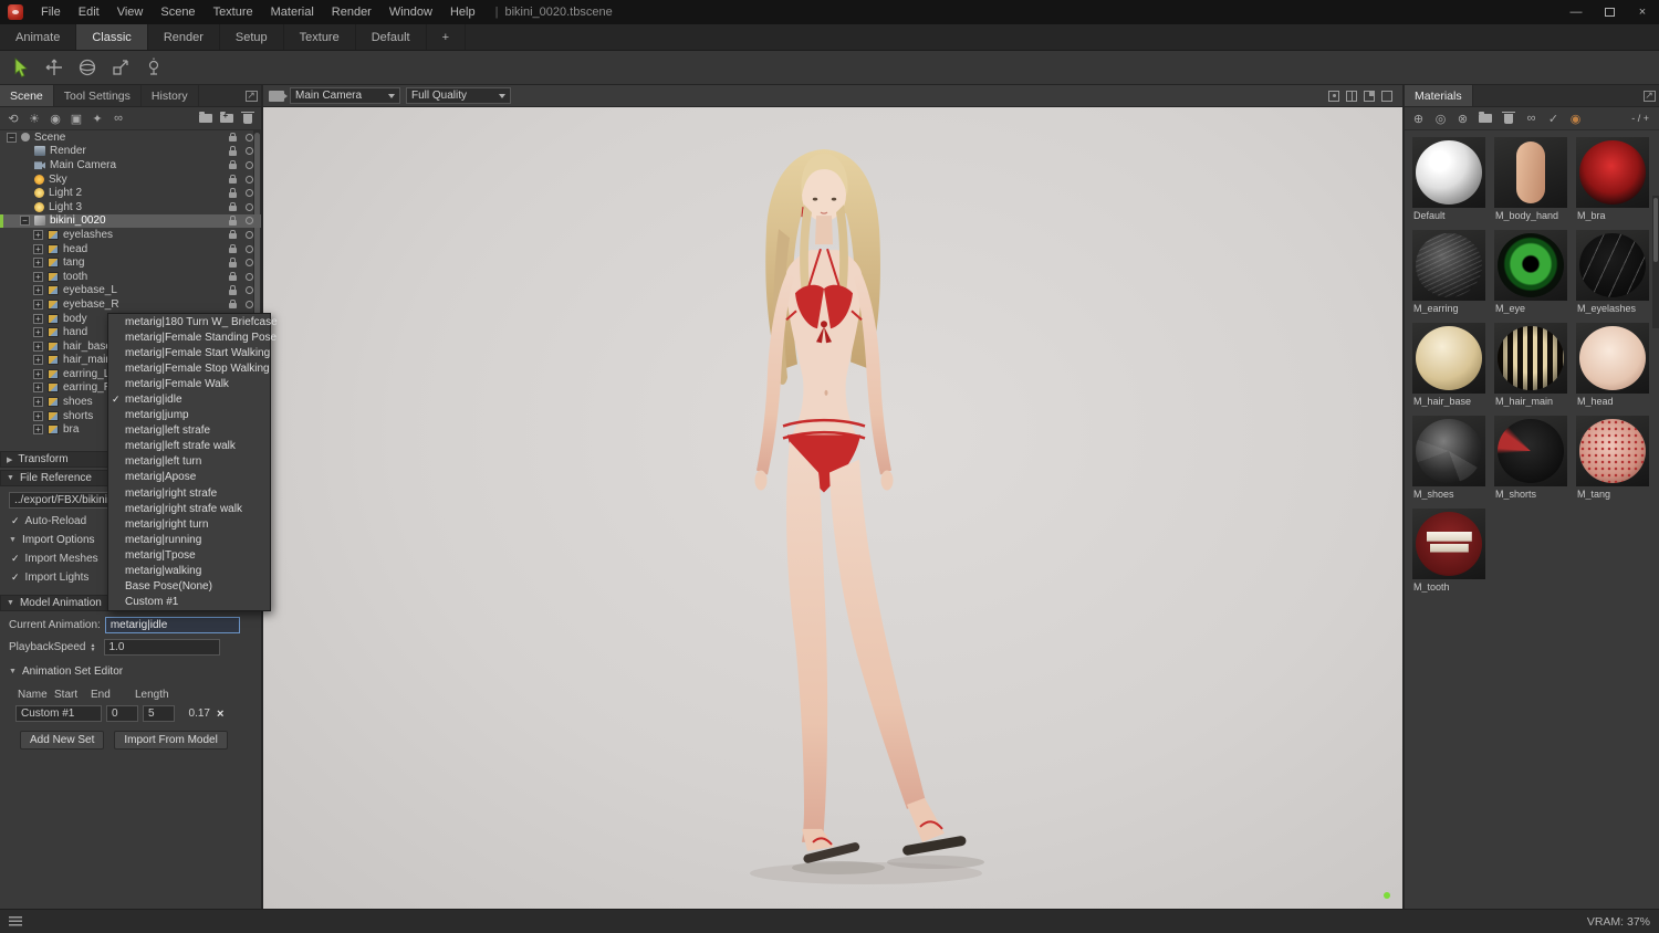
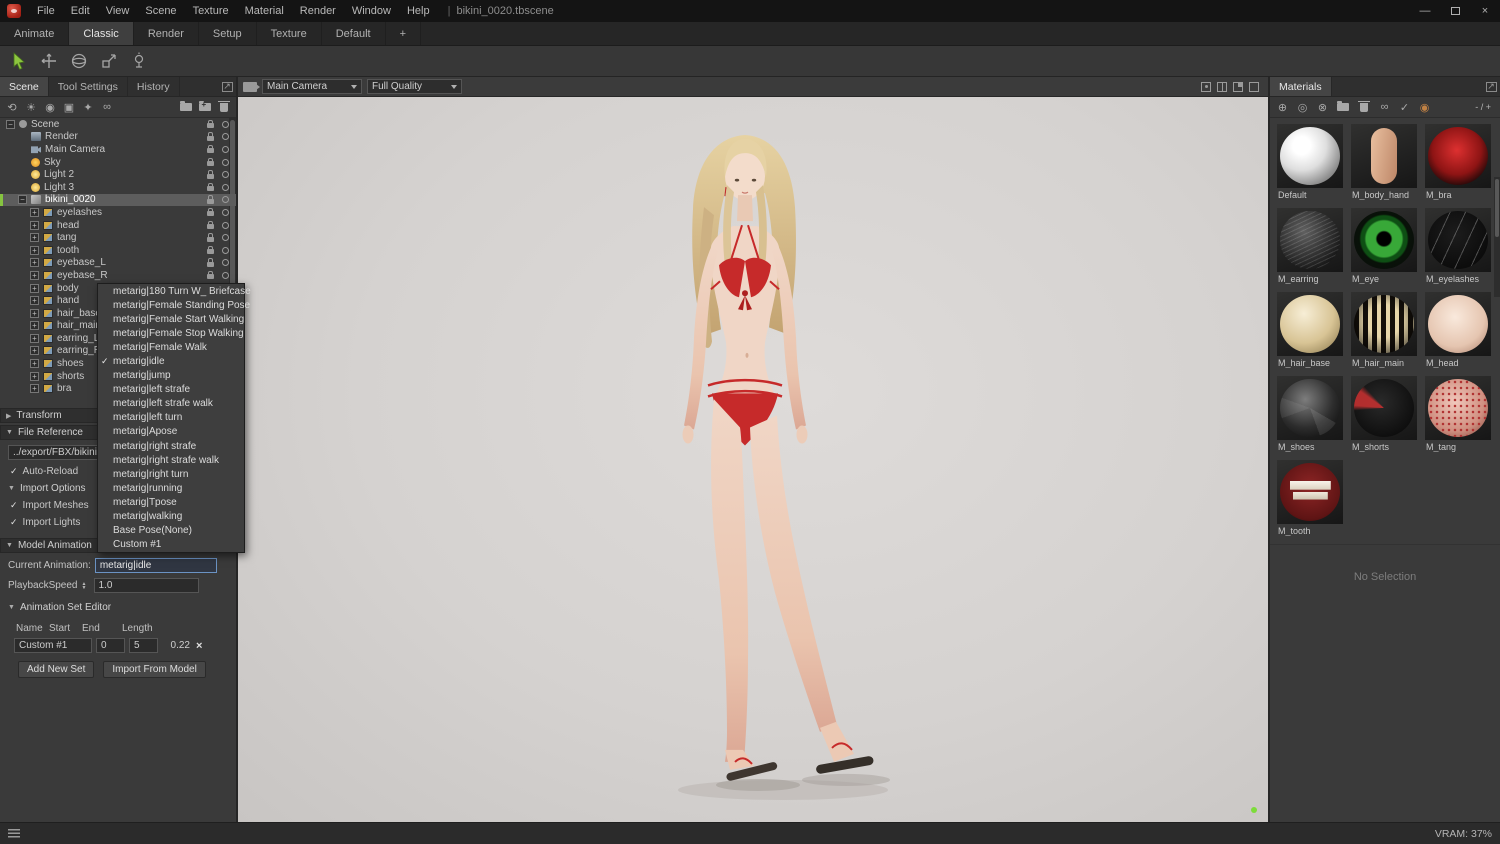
  File
  Edit
  View
  Scene
  Texture
  Material
  Render
  Window
  Help
  |
  bikini_0020.tbscene
  —
  ×
  Animate
  Classic
  Render
  Setup
  Texture
  Default
  +
  Scene
  Tool Settings
  History
  ↗
  ⟲
  ☀
  ◉
  ▣
  ✦
  ∞
  −
  Scene
  Render
  Main Camera
  Sky
  Light 2
  Light 3
  −
  bikini_0020
  +
  eyelashes
  +
  head
  +
  tang
  +
  tooth
  +
  eyebase_L
  +
  eyebase_R
  +
  body
  +
  hand
  +
  hair_bas
  +
  hair_mai
  +
  earring_
  +
  earring_
  +
  shoes
  +
  shorts
  +
  bra
  Transform
  File Reference
  ../export/FBX/bikini
  ✓
  Auto-Reload
  Import Options
  ✓
  Import Meshes
  ✓
  Import Lights
  Model Animation
  Current Animation:
  metarig|idle
  PlaybackSpeed
  1.0
  Animation Set Editor
  Name
  Start
  End
  Length
  Custom #1
  0
  5
- 0.17
+ 0.22
  ×
  Add New Set
  Import From Model
  Main Camera
  Full Quality
  Materials
  ↗
  ⊕
  ◎
  ⊗
  ∞
  ✓
  ◉
  - / +
  Default
  M_body_hand
  M_bra
  M_earring
  M_eye
  M_eyelashes
  M_hair_base
  M_hair_main
  M_head
  M_shoes
  M_shorts
  M_tang
  M_tooth
+ No Selection
  VRAM: 37%
  metarig|180 Turn W_ Briefcase
  metarig|Female Standing Pose
  metarig|Female Start Walking
  metarig|Female Stop Walking
  metarig|Female Walk
  ✓
  metarig|idle
  metarig|jump
  metarig|left strafe
  metarig|left strafe walk
  metarig|left turn
  metarig|Apose
  metarig|right strafe
  metarig|right strafe walk
  metarig|right turn
  metarig|running
  metarig|Tpose
  metarig|walking
  Base Pose(None)
  Custom #1
